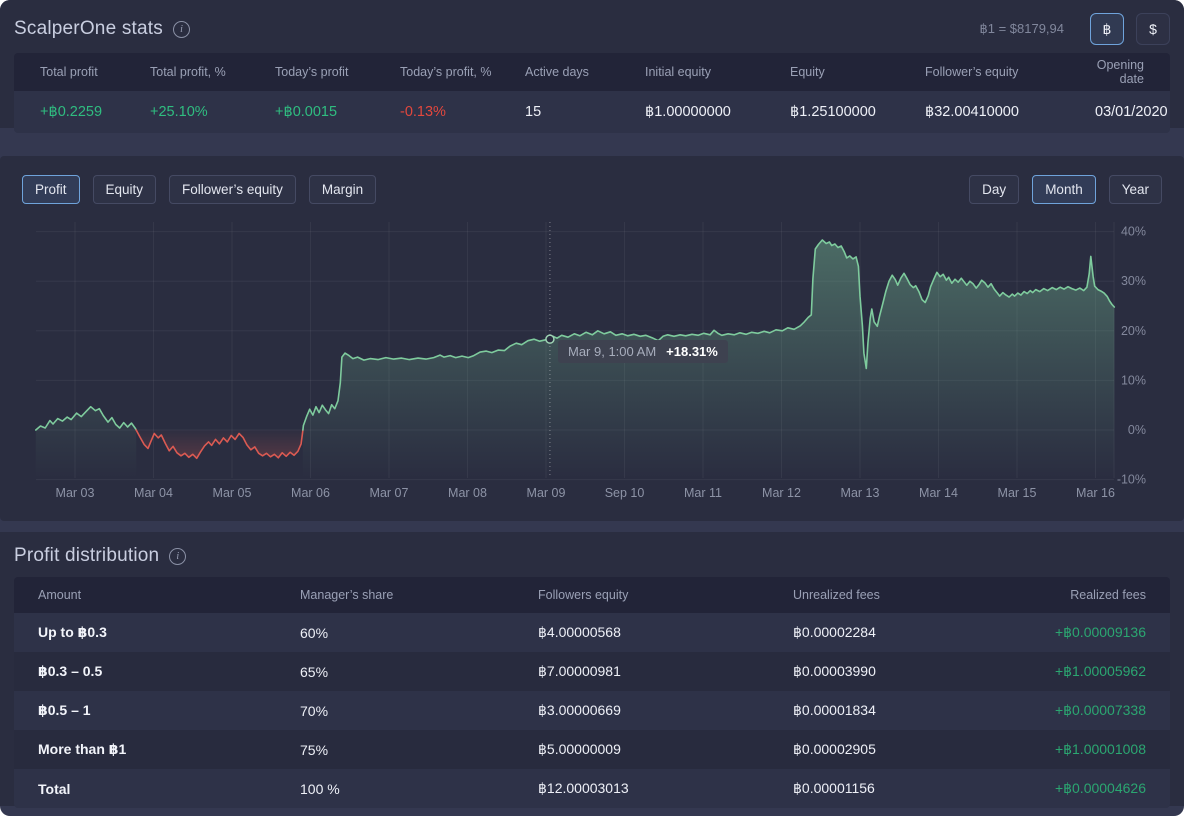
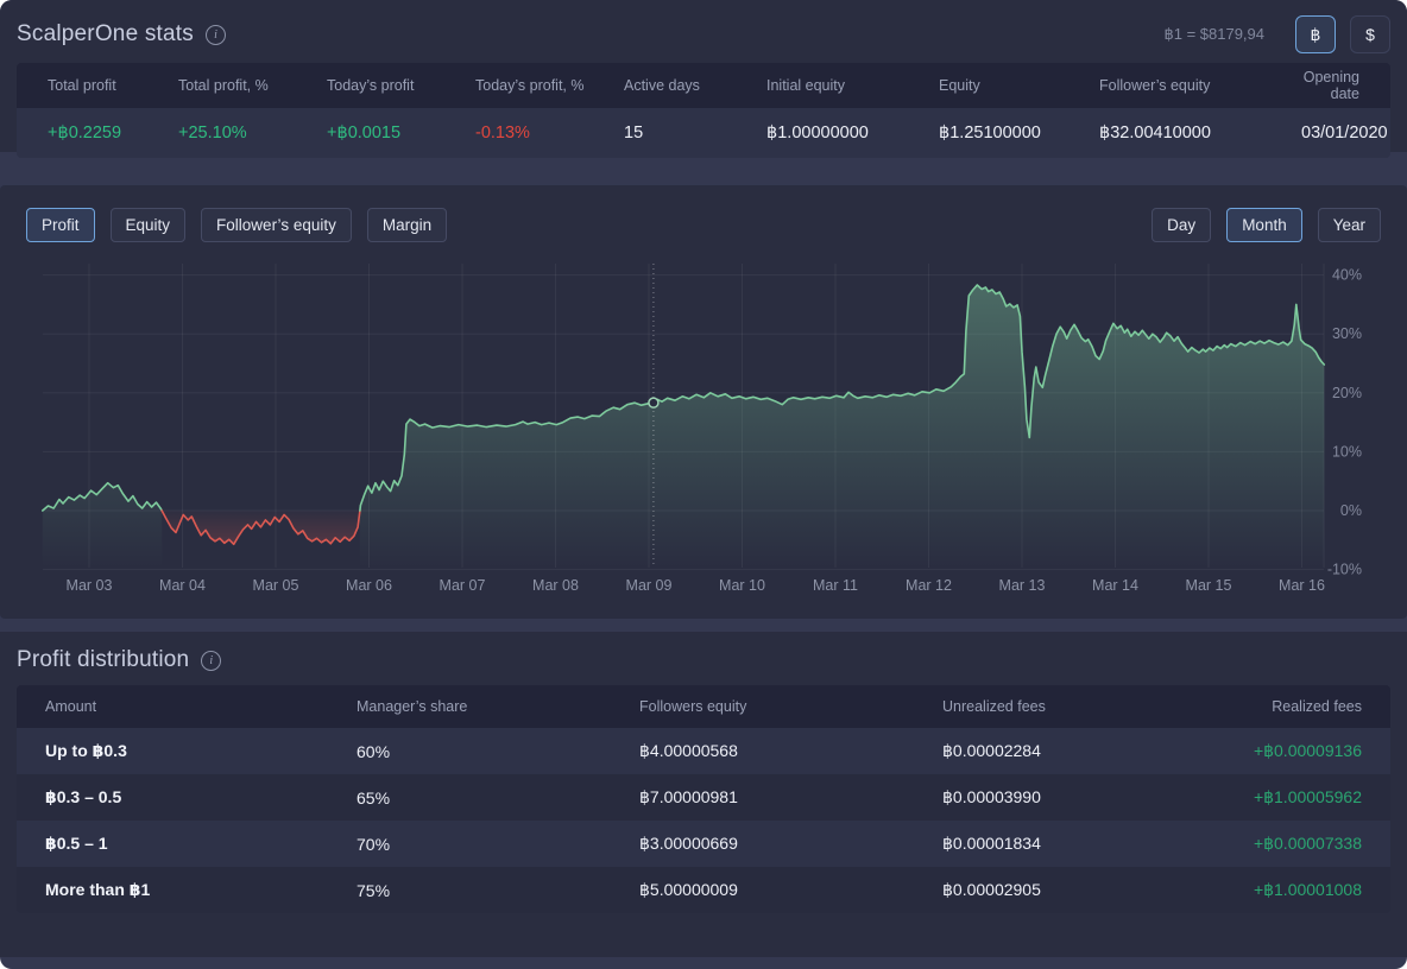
  ScalperOne stats
  i
  ฿1 = $8179,94
  ฿
  $
  Total profit
  Total profit, %
  Today’s profit
  Today’s profit, %
  Active days
  Initial equity
  Equity
  Follower’s equity
  Opening date
  +฿0.2259
  +25.10%
  +฿0.0015
  -0.13%
  15
  ฿1.00000000
  ฿1.25100000
  ฿32.00410000
  03/01/2020
  Profit
  Equity
  Follower’s equity
  Margin
  Day
  Month
  Year
  40%
  30%
  20%
  10%
  0%
  -10%
  Mar 03
  Mar 04
  Mar 05
  Mar 06
  Mar 07
  Mar 08
  Mar 09
- Sep 10
+ Mar 10
  Mar 11
  Mar 12
  Mar 13
  Mar 14
  Mar 15
  Mar 16
- Mar 9, 1:00 AM
- +18.31%
  Profit distribution
  i
  Amount
  Manager’s share
  Followers equity
  Unrealized fees
  Realized fees
  Up to ฿0.3
  60%
  ฿4.00000568
  ฿0.00002284
  +฿0.00009136
  ฿0.3 – 0.5
  65%
  ฿7.00000981
  ฿0.00003990
  +฿1.00005962
  ฿0.5 – 1
  70%
  ฿3.00000669
  ฿0.00001834
  +฿0.00007338
  More than ฿1
  75%
  ฿5.00000009
  ฿0.00002905
  +฿1.00001008
- Total
- 100 %
- ฿12.00003013
- ฿0.00001156
- +฿0.00004626
